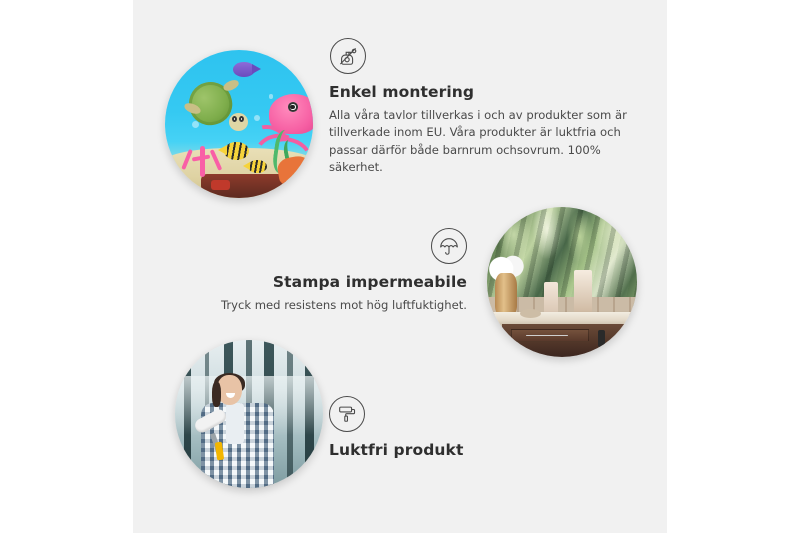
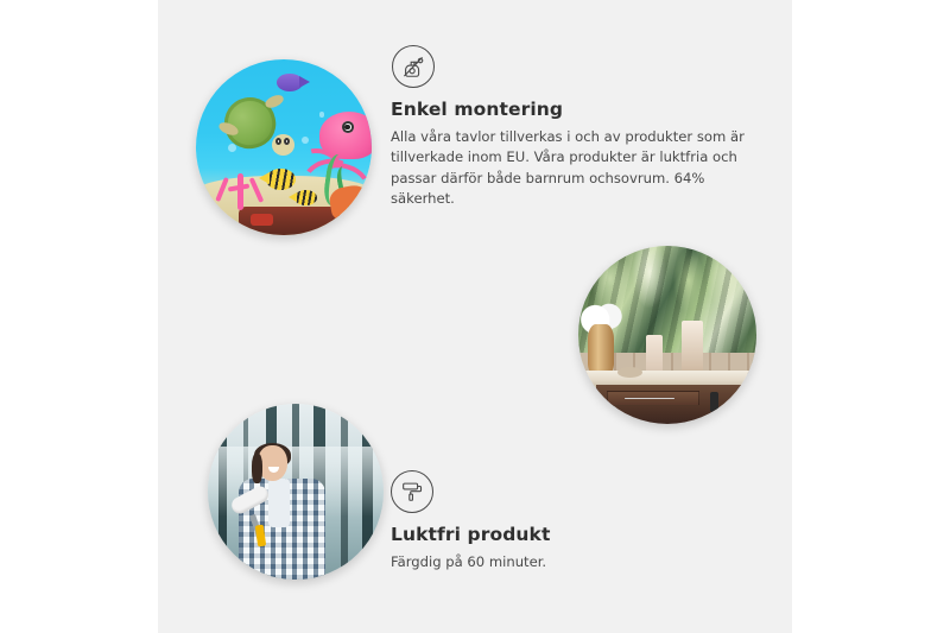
  Enkel montering
- Alla våra tavlor tillverkas i och av produkter som är tillverkade inom EU. Våra produkter är luktfria och passar därför både barnrum ochsovrum. 100% säkerhet.
+ Alla våra tavlor tillverkas i och av produkter som är tillverkade inom EU. Våra produkter är luktfria och passar därför både barnrum ochsovrum. 64% säkerhet.
- Stampa impermeabile
- Tryck med resistens mot hög luftfuktighet.
  Luktfri produkt
+ Färgdig på 60 minuter.
